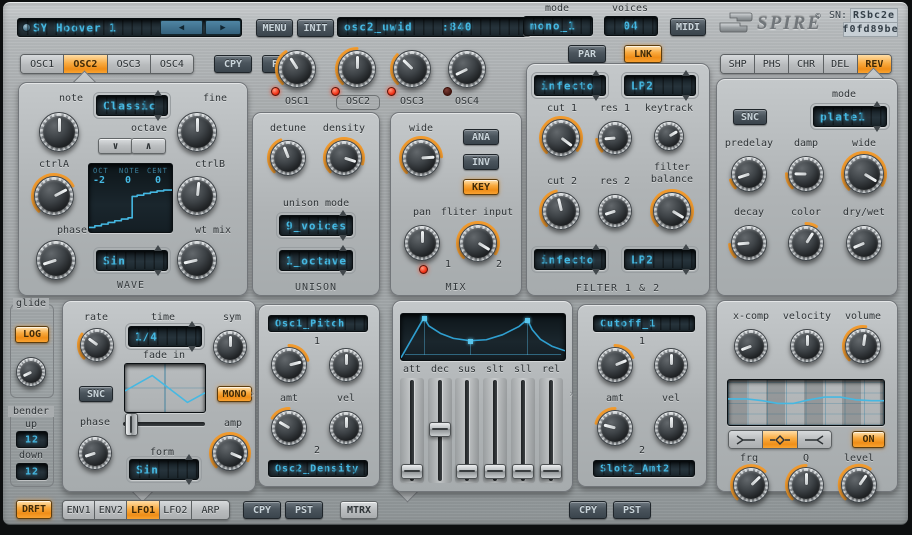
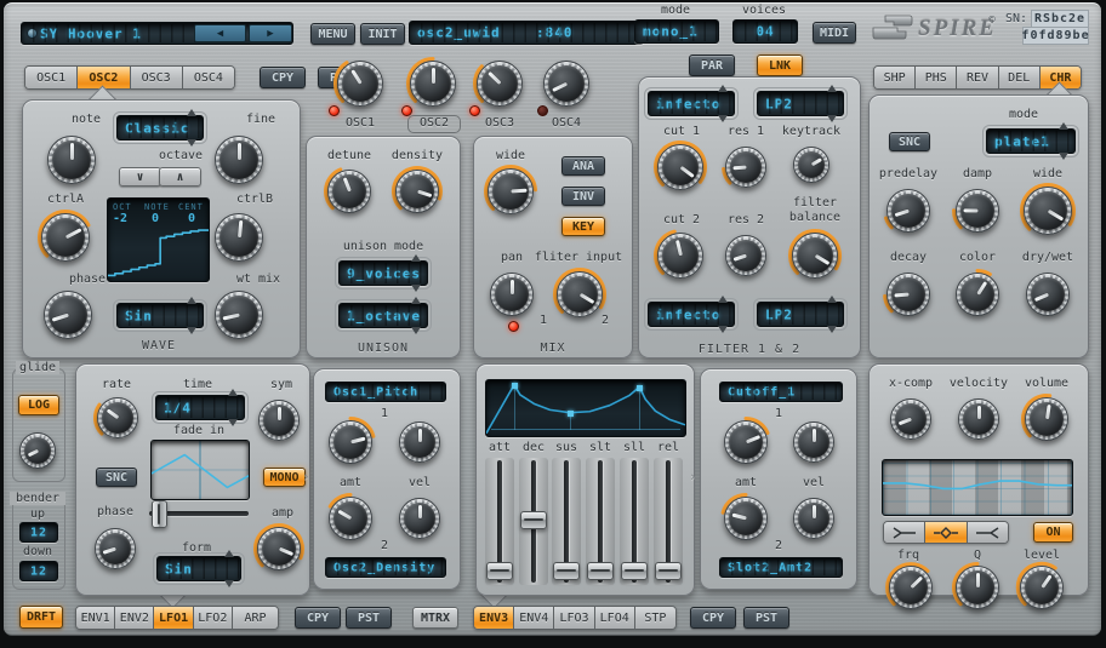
  ◀
  ▶
  MENU
  INIT
  mode
  voices
  MIDI
  SPIRE
  ©
  SN:
  RSbc2e
  f0fd89be
  OSC1
  OSC2
  OSC3
  OSC4
  CPY
  PAR
  LNK
  SHP
  PHS
- CHR
+ REV
  DEL
- REV
+ CHR
  note
  fine
  octave
  ∨
  ∧
  ctrlA
  ctrlB
  OCT
  NOTE
  CENT
  -2
  0
  0
  phase
  wt mix
  WAVE
  OSC1
  OSC2
  OSC3
  OSC4
  detune
  density
  unison mode
  UNISON
  wide
  ANA
  INV
  KEY
  pan
  fliter input
  1
  2
  MIX
  cut 1
  res 1
  keytrack
  filter
  balance
  cut 2
  res 2
  FILTER 1 & 2
  SNC
  mode
  predelay
  damp
  wide
  decay
  color
  dry/wet
  glide
  LOG
  bender
  up
  12
  down
  12
  DRFT
  rate
  time
  sym
  fade in
  SNC
  MONO
  phase
  form
  amp
  1
  amt
  vel
  2
  ›
  att
  dec
  sus
  slt
  sll
  rel
  1
  amt
  vel
  2
  ›
  x-comp
  velocity
  volume
  ON
  frq
  Q
  level
  ENV1
  ENV2
  LFO1
  LFO2
  ARP
  CPY
  PST
  MTRX
+ ENV3
+ ENV4
+ LFO3
+ LFO4
+ STP
  CPY
  PST
